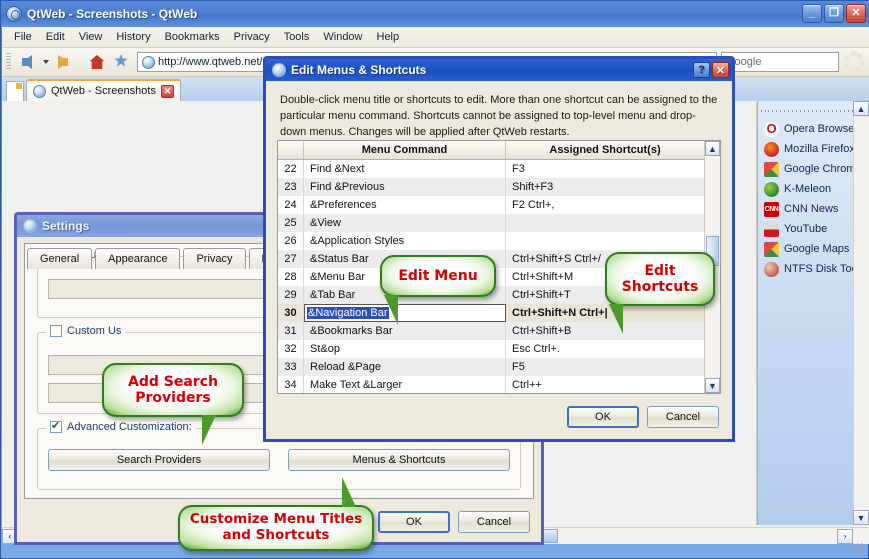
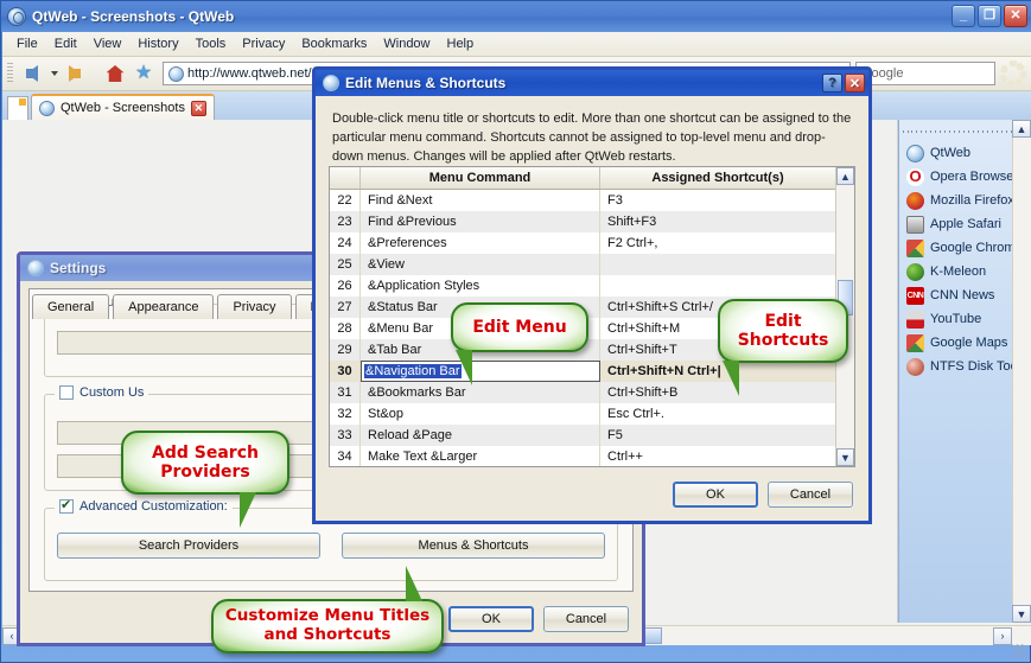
  QtWeb - Screenshots - QtWeb
  _
  ❐
  ✕
  File
  Edit
  View
  History
- Bookmarks
+ Tools
  Privacy
- Tools
+ Bookmarks
  Window
  Help
  ★
  http://www.qtweb.net/
  oogle
  QtWeb - Screenshots
  ✕
+ QtWeb
  O
  Opera Browse
  Mozilla Firefo
+ Apple Safari
  Google Chrom
  K-Meleon
  CNN News
  YouTube
  Google Maps
  NTFS Disk To
  ▲
  ▼
  ‹
  ›
  Settings
  General
  Appearance
  Privacy
  Custom Us
  Advanced Customization:
  Search Providers
  Menus & Shortcuts
  OK
  Cancel
  Edit Menus & Shortcuts
  ?
  ✕
  Double-click menu title or shortcuts to edit. More than one shortcut can be assigned to the particular menu command. Shortcuts cannot be assigned to top-level menu and drop-down menus. Changes will be applied after QtWeb restarts.
  Menu Command
  Assigned Shortcut(s)
  22
  Find &Next
  F3
  23
  Find &Previous
  Shift+F3
  24
  &Preferences
  F2 Ctrl+,
  25
  &View
  26
  &Application Styles
  27
  &Status Bar
  Ctrl+Shift+S Ctrl+/
  28
  &Menu Bar
  Ctrl+Shift+M
  29
  &Tab Bar
  Ctrl+Shift+T
  30
  &Navigation Bar
  Ctrl+Shift+N Ctrl+|
  31
  &Bookmarks Bar
  Ctrl+Shift+B
  32
  St&op
  Esc Ctrl+.
  33
  Reload &Page
  F5
  34
  Make Text &Larger
  Ctrl++
  ▲
  ▼
  OK
  Cancel
  Edit Menu
  Edit
  Shortcuts
  Add Search
  Providers
  Customize Menu Titles
  and Shortcuts
